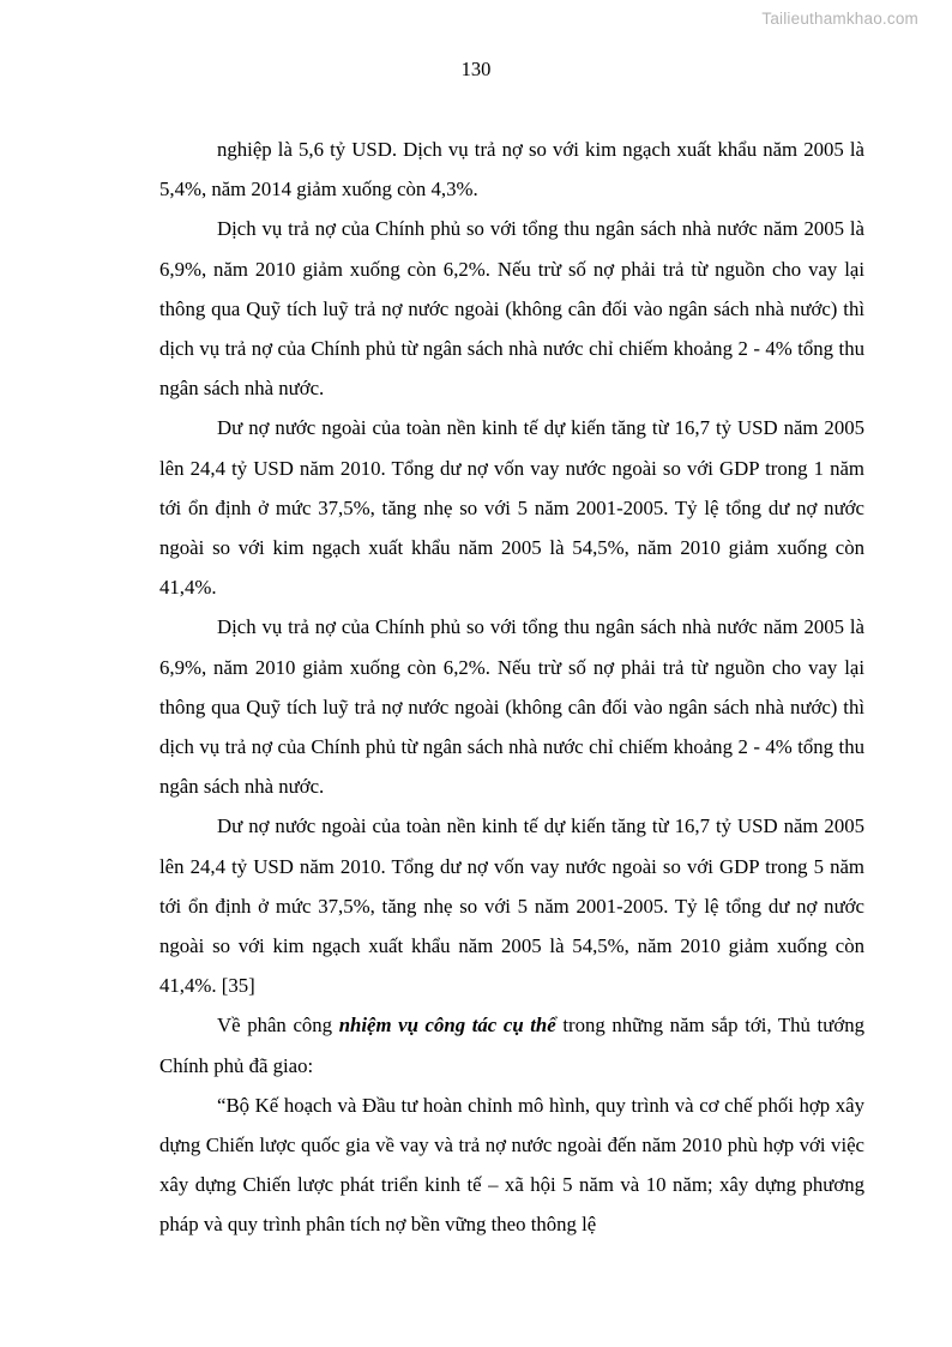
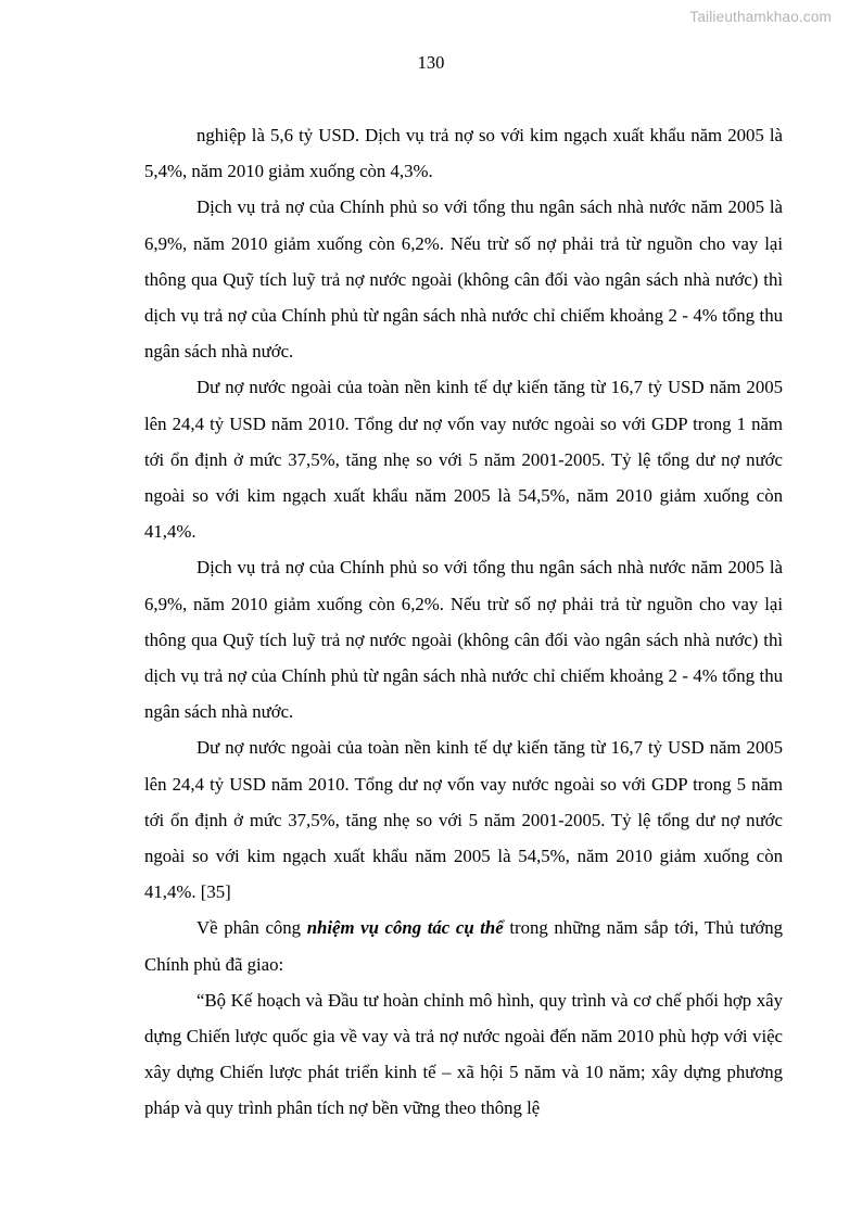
  Tailieuthamkhao.com
  130
- nghiệp là 5,6 tỷ USD. Dịch vụ trả nợ so với kim ngạch xuất khẩu năm 2005 là 5,4%, năm 2014 giảm xuống còn 4,3%.
+ nghiệp là 5,6 tỷ USD. Dịch vụ trả nợ so với kim ngạch xuất khẩu năm 2005 là 5,4%, năm 2010 giảm xuống còn 4,3%.
  Dịch vụ trả nợ của Chính phủ so với tổng thu ngân sách nhà nước năm 2005 là 6,9%, năm 2010 giảm xuống còn 6,2%. Nếu trừ số nợ phải trả từ nguồn cho vay lại thông qua Quỹ tích luỹ trả nợ nước ngoài (không cân đối vào ngân sách nhà nước) thì dịch vụ trả nợ của Chính phủ từ ngân sách nhà nước chỉ chiếm khoảng 2 - 4% tổng thu ngân sách nhà nước.
  Dư nợ nước ngoài của toàn nền kinh tế dự kiến tăng từ 16,7 tỷ USD năm 2005 lên 24,4 tỷ USD năm 2010. Tổng dư nợ vốn vay nước ngoài so với GDP trong 1 năm tới ổn định ở mức 37,5%, tăng nhẹ so với 5 năm 2001-2005. Tỷ lệ tổng dư nợ nước ngoài so với kim ngạch xuất khẩu năm 2005 là 54,5%, năm 2010 giảm xuống còn 41,4%.
  Dịch vụ trả nợ của Chính phủ so với tổng thu ngân sách nhà nước năm 2005 là 6,9%, năm 2010 giảm xuống còn 6,2%. Nếu trừ số nợ phải trả từ nguồn cho vay lại thông qua Quỹ tích luỹ trả nợ nước ngoài (không cân đối vào ngân sách nhà nước) thì dịch vụ trả nợ của Chính phủ từ ngân sách nhà nước chỉ chiếm khoảng 2 - 4% tổng thu ngân sách nhà nước.
  Dư nợ nước ngoài của toàn nền kinh tế dự kiến tăng từ 16,7 tỷ USD năm 2005 lên 24,4 tỷ USD năm 2010. Tổng dư nợ vốn vay nước ngoài so với GDP trong 5 năm tới ổn định ở mức 37,5%, tăng nhẹ so với 5 năm 2001-2005. Tỷ lệ tổng dư nợ nước ngoài so với kim ngạch xuất khẩu năm 2005 là 54,5%, năm 2010 giảm xuống còn 41,4%. [35]
  Về phân công nhiệm vụ công tác cụ thể trong những năm sắp tới, Thủ tướng Chính phủ đã giao:
  “Bộ Kế hoạch và Đầu tư hoàn chỉnh mô hình, quy trình và cơ chế phối hợp xây dựng Chiến lược quốc gia về vay và trả nợ nước ngoài đến năm 2010 phù hợp với việc xây dựng Chiến lược phát triển kinh tế – xã hội 5 năm và 10 năm; xây dựng phương pháp và quy trình phân tích nợ bền vững theo thông lệ
